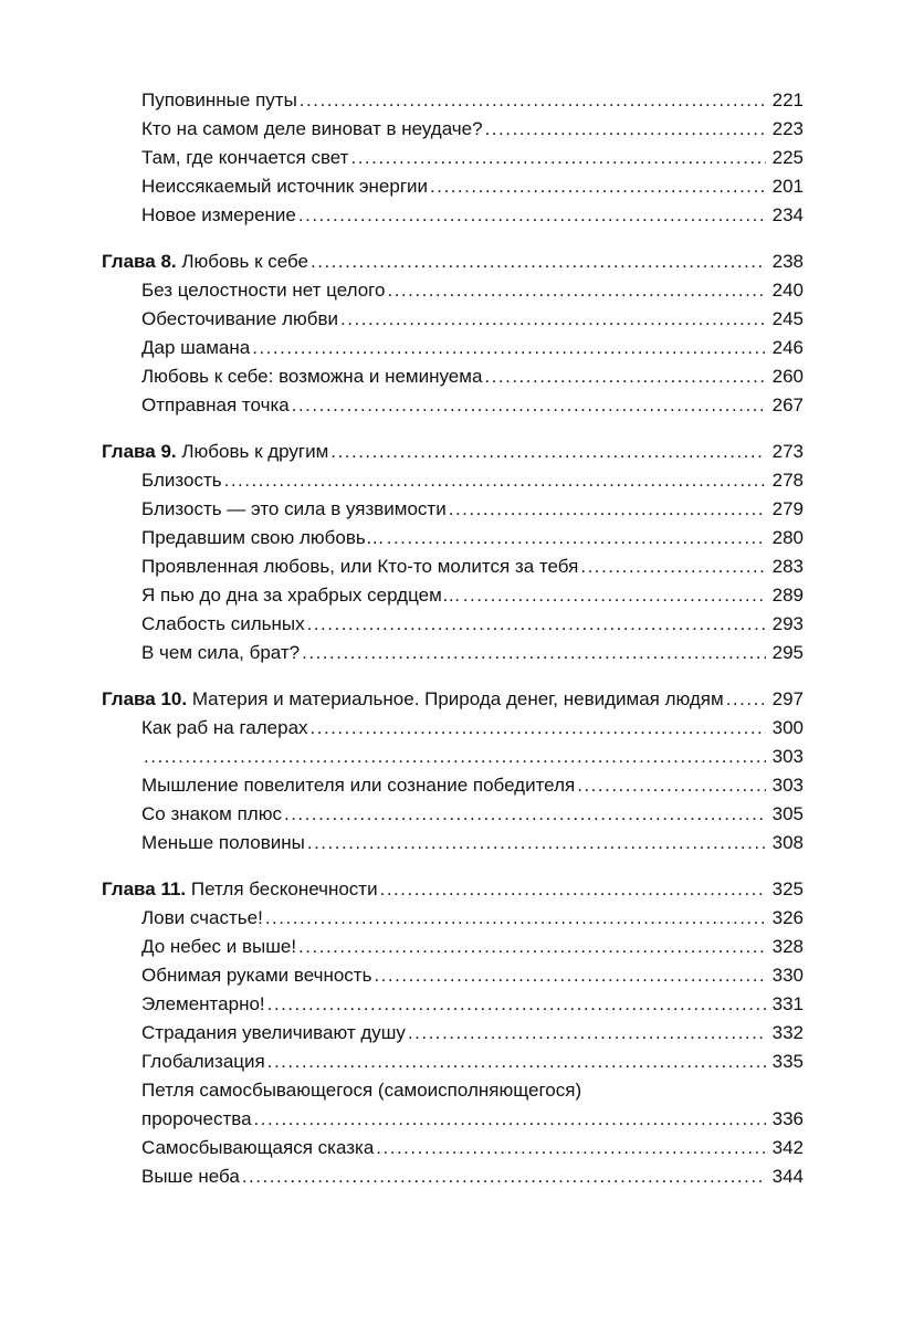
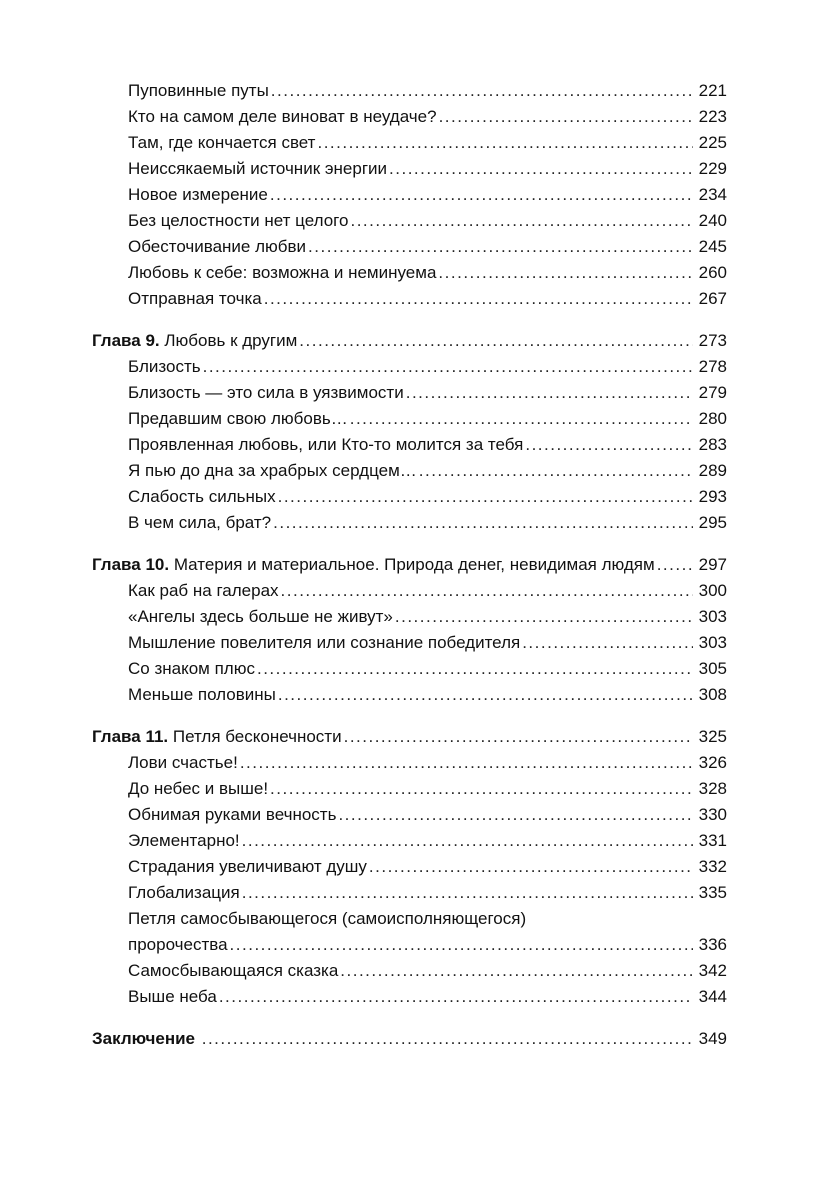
  Пуповинные путы
  221
  Кто на самом деле виноват в неудаче?
  223
  Там, где кончается свет
  225
  Неиссякаемый источник энергии
- 201
+ 229
  Новое измерение
  234
- Глава 8. Любовь к себе
- 238
  Без целостности нет целого
  240
  Обесточивание любви
  245
- Дар шамана
- 246
  Любовь к себе: возможна и неминуема
  260
  Отправная точка
  267
  Глава 9. Любовь к другим
  273
  Близость
  278
  Близость — это сила в уязвимости
  279
  Предавшим свою любовь…
  280
  Проявленная любовь, или Кто-то молится за тебя
  283
  Я пью до дна за храбрых сердцем…
  289
  Слабость сильных
  293
  В чем сила, брат?
  295
  Глава 10. Материя и материальное. Природа денег, невидимая людям
  297
  Как раб на галерах
  300
+ «Ангелы здесь больше не живут»
  303
  Мышление повелителя или сознание победителя
  303
  Со знаком плюс
  305
  Меньше половины
  308
  Глава 11. Петля бесконечности
  325
  Лови счастье!
  326
  До небес и выше!
  328
  Обнимая руками вечность
  330
  Элементарно!
  331
  Страдания увеличивают душу
  332
  Глобализация
  335
  Петля самосбывающегося (самоисполняющегося)
  пророчества
  336
  Самосбывающаяся сказка
  342
  Выше неба
  344
+ Заключение
+ 349
